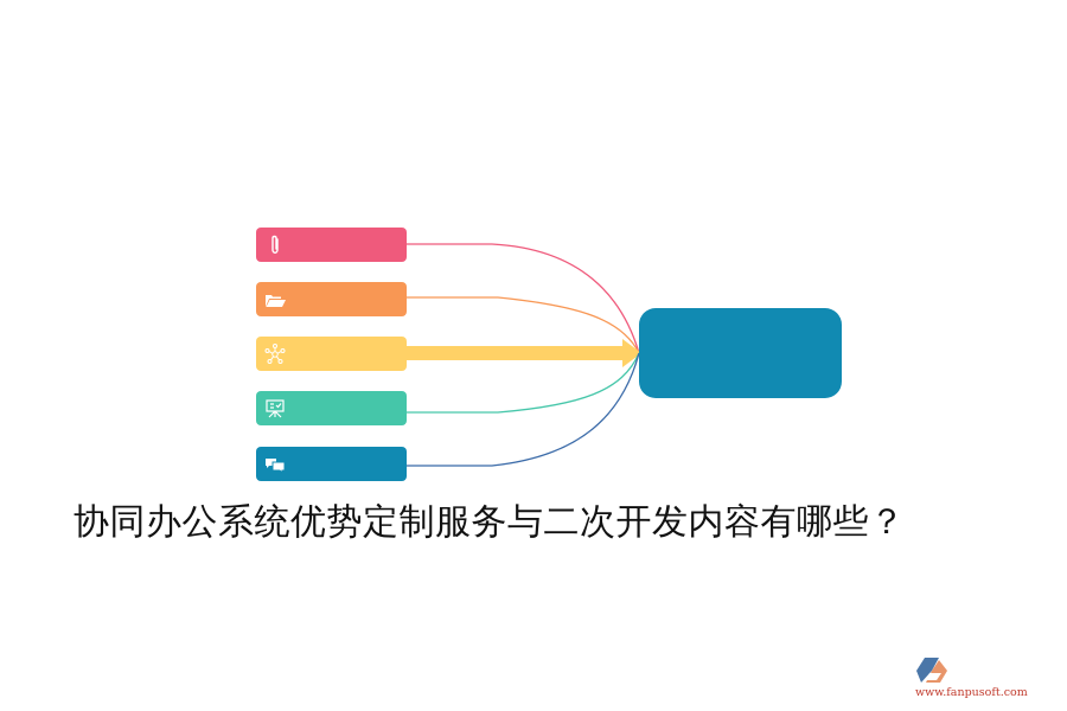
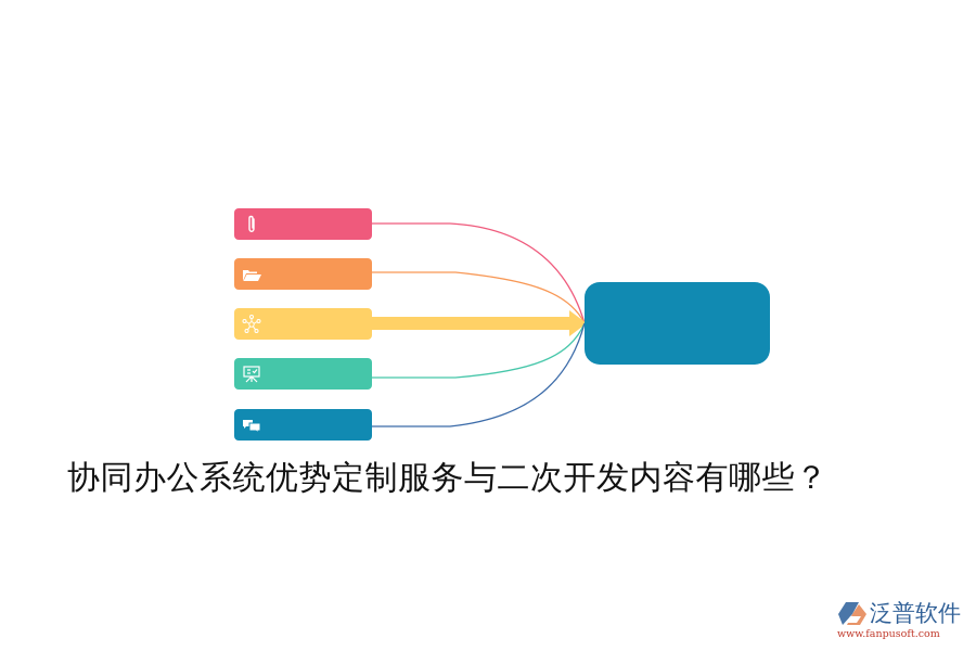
  协同办公系统优势定制服务与二次开发内容有哪些？
+ 泛普软件
  www.fanpusoft.com
